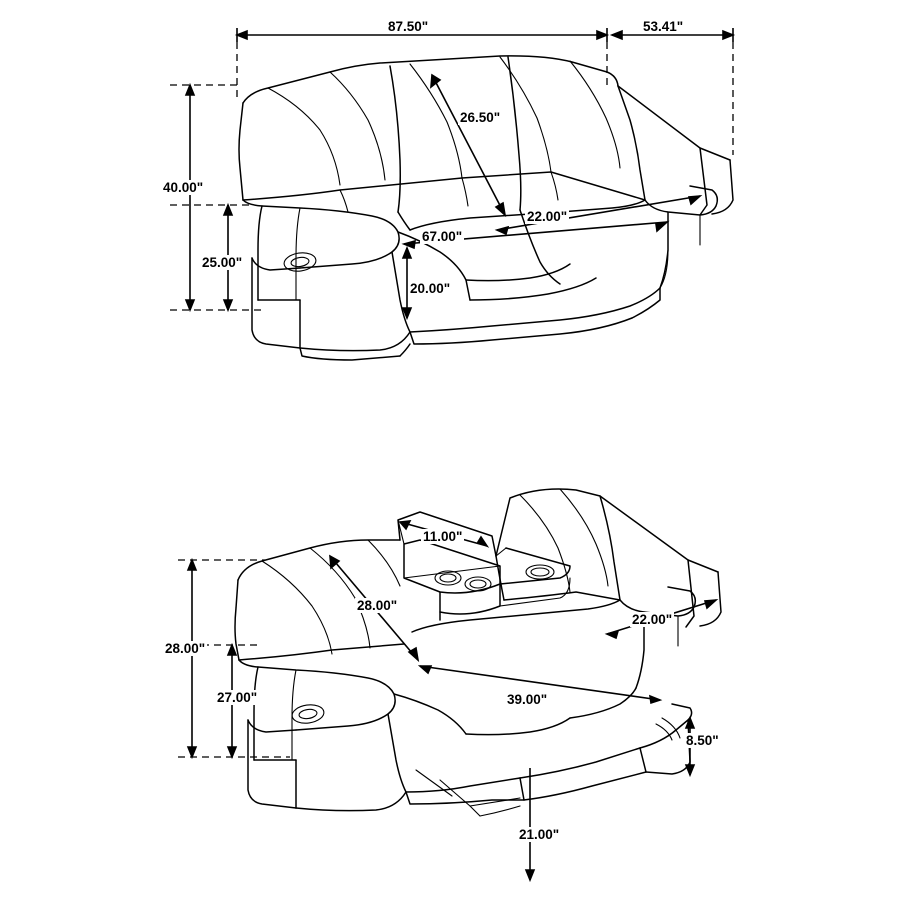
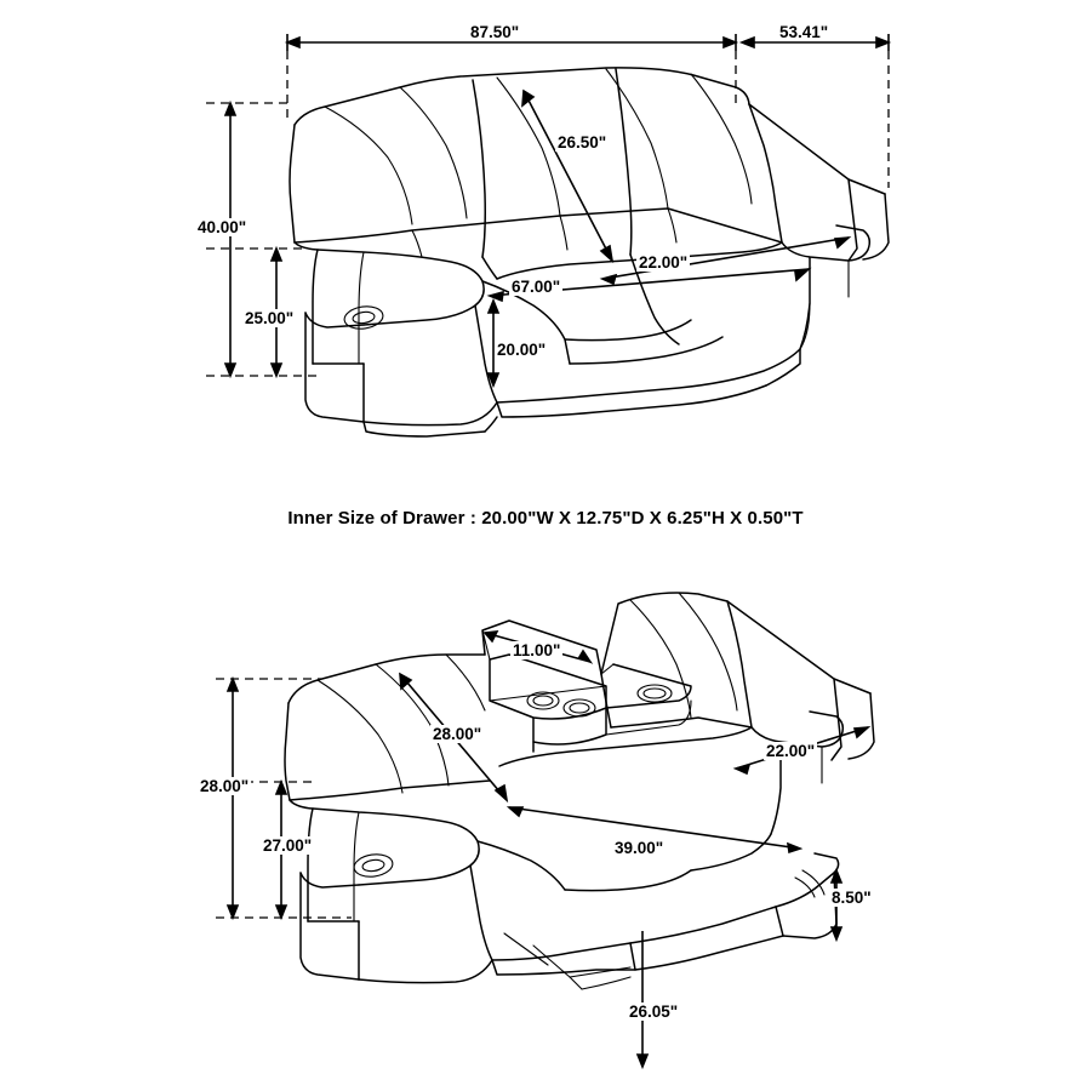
  87.50"
  53.41"
  40.00"
  25.00"
  26.50"
  22.00"
  67.00"
  20.00"
+ Inner Size of Drawer : 20.00"W X 12.75"D X 6.25"H X 0.50"T
  11.00"
  28.00"
  27.00"
  28.00"
  22.00"
  39.00"
  8.50"
- 21.00"
+ 26.05"
